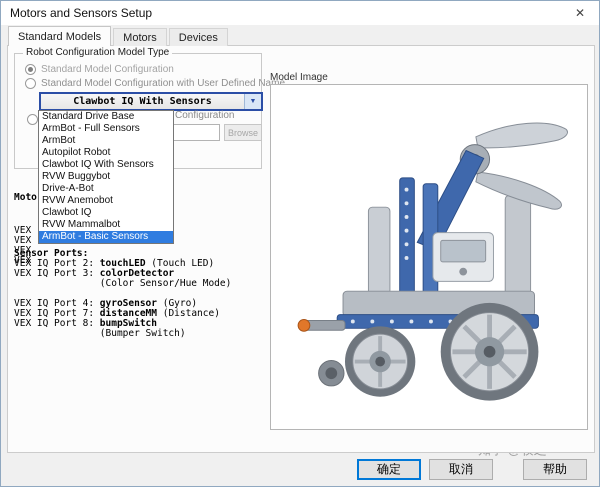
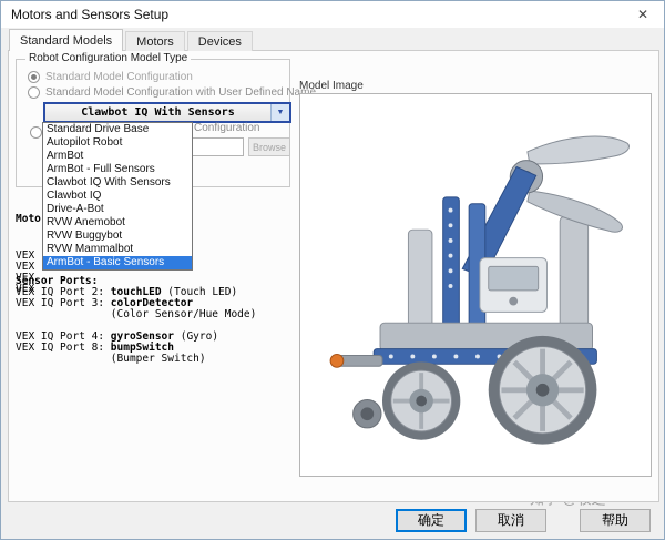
  Motors and Sensors Setup
  ✕
  Standard Models
  Motors
  Devices
  Robot Configuration Model Type
  Standard Model Configuration
  Standard Model Configuration with User Defined Na
  Clawbot IQ With Sensors
  Configuration
  Browse
  Moto
  VEX
  VEX
  VEX
  VEX
  Sensor Ports:
  VEX IQ Port 2: touchLED (Touch LED)
  VEX IQ Port 3: colorDetector
  (Color Sensor/Hue Mode)
  VEX IQ Port 4: gyroSensor (Gyro)
- VEX IQ Port 7: distanceMM (Distance)
  VEX IQ Port 8: bumpSwitch
  (Bumper Switch)
  Standard Drive Base
- ArmBot - Full Sensors
+ Autopilot Robot
  ArmBot
- Autopilot Robot
+ ArmBot - Full Sensors
  Clawbot IQ With Sensors
- RVW Buggybot
+ Clawbot IQ
  Drive-A-Bot
  RVW Anemobot
- Clawbot IQ
+ RVW Buggybot
  RVW Mammalbot
  ArmBot - Basic Sensors
  Model Image
  确定
  取消
  帮助
